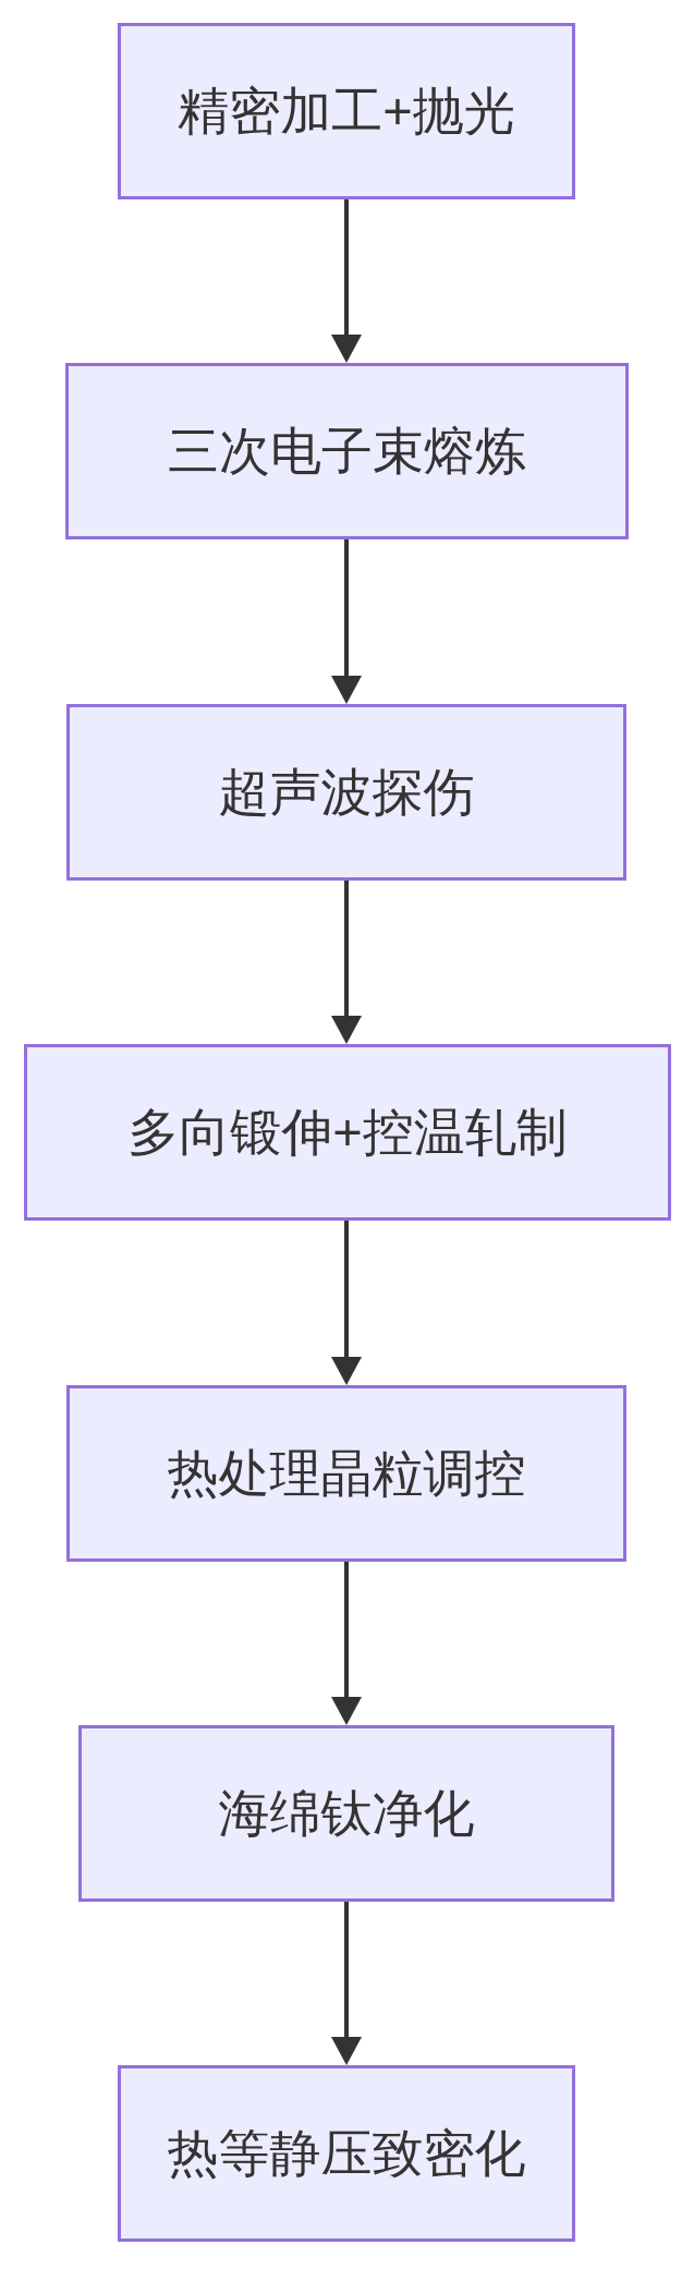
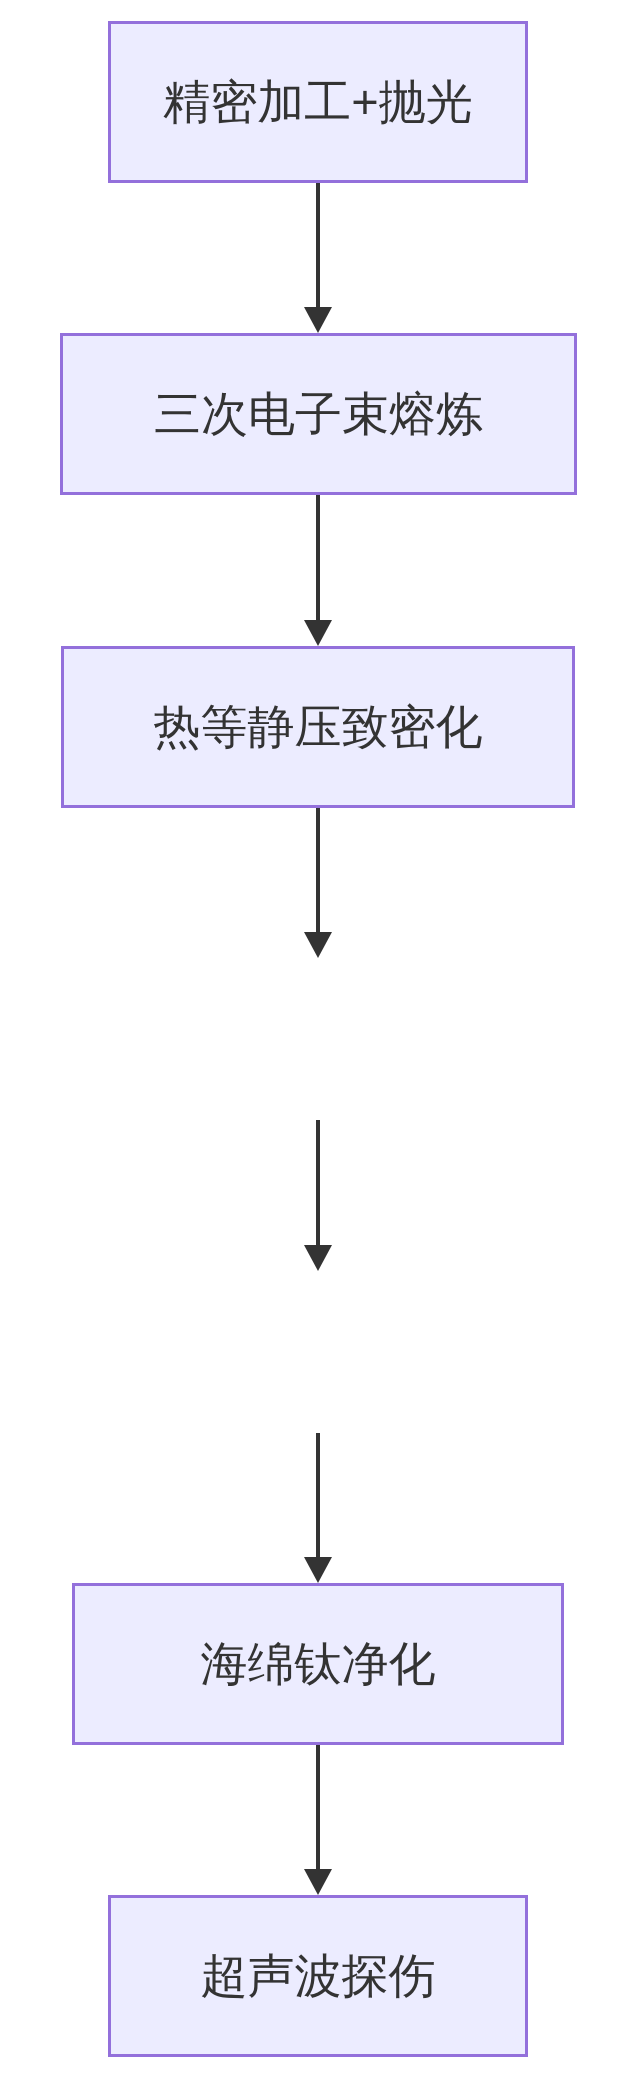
  精密加工+抛光
  三次电子束熔炼
- 超声波探伤
+ 热等静压致密化
- 多向锻伸+控温轧制
- 热处理晶粒调控
  海绵钛净化
- 热等静压致密化
+ 超声波探伤
